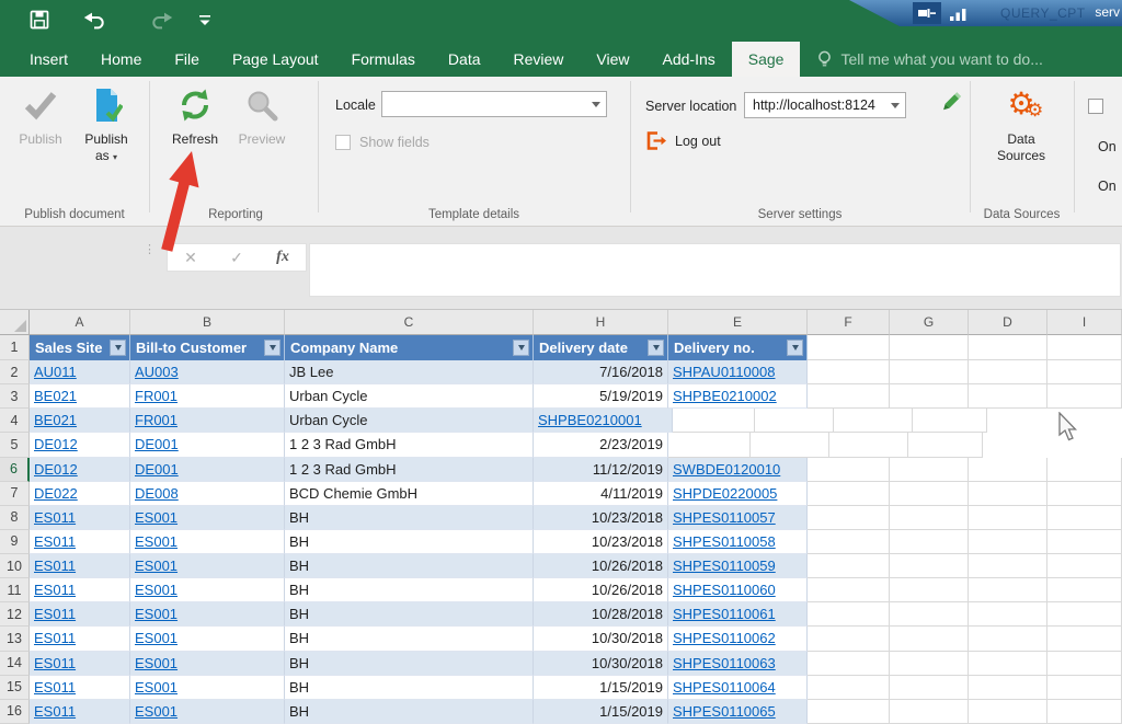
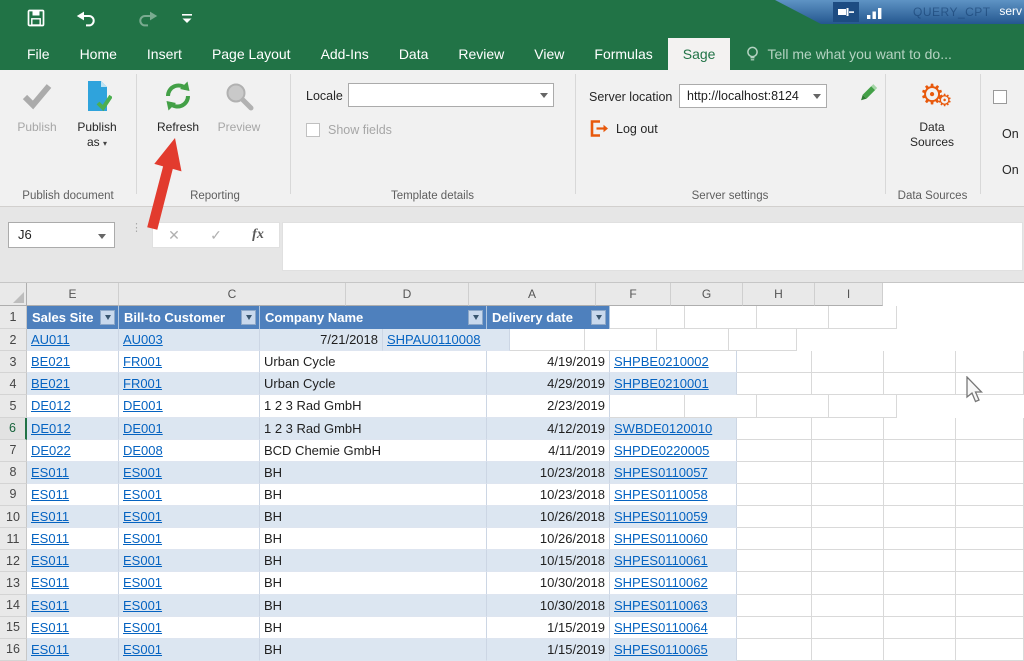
  QUERY_CPT
  serv
- Insert
+ File
  Home
- File
+ Insert
  Page Layout
- Formulas
+ Add-Ins
  Data
  Review
  View
- Add-Ins
+ Formulas
  Sage
  Tell me what you want to do...
  Publish
  Publish
  as ▾
  Publish document
  Refresh
  Preview
  Reporting
  Locale
  Show fields
  Template details
  Server location
  http://localhost:8124
  Log out
  Server settings
  ⚙
  ⚙
  Data
  Sources
  Data Sources
  On
  On
+ J6
  ⋮
  ✕
  ✓
  fx
- A
+ E
- B
  C
- H
+ D
- E
+ A
  F
  G
- D
+ H
  I
  1
  Sales Site
  Bill-to Customer
  Company Name
  Delivery date
- Delivery no.
  2
  AU011
  AU003
- JB Lee
- 7/16/2018
+ 7/21/2018
  SHPAU0110008
  3
  BE021
  FR001
  Urban Cycle
- 5/19/2019
+ 4/19/2019
  SHPBE0210002
  4
  BE021
  FR001
  Urban Cycle
+ 4/29/2019
  SHPBE0210001
  5
  DE012
  DE001
  1 2 3 Rad GmbH
  2/23/2019
  6
  DE012
  DE001
  1 2 3 Rad GmbH
- 11/12/2019
+ 4/12/2019
  SWBDE0120010
  7
  DE022
  DE008
  BCD Chemie GmbH
  4/11/2019
  SHPDE0220005
  8
  ES011
  ES001
  BH
  10/23/2018
  SHPES0110057
  9
  ES011
  ES001
  BH
  10/23/2018
  SHPES0110058
  10
  ES011
  ES001
  BH
  10/26/2018
  SHPES0110059
  11
  ES011
  ES001
  BH
  10/26/2018
  SHPES0110060
  12
  ES011
  ES001
  BH
- 10/28/2018
+ 10/15/2018
  SHPES0110061
  13
  ES011
  ES001
  BH
  10/30/2018
  SHPES0110062
  14
  ES011
  ES001
  BH
  10/30/2018
  SHPES0110063
  15
  ES011
  ES001
  BH
  1/15/2019
  SHPES0110064
  16
  ES011
  ES001
  BH
  1/15/2019
  SHPES0110065
